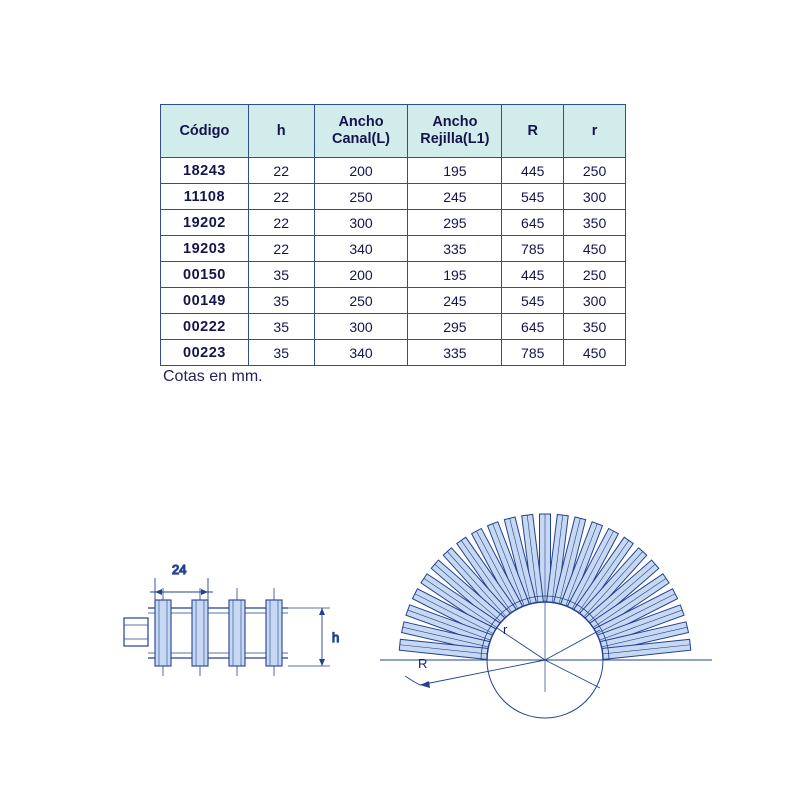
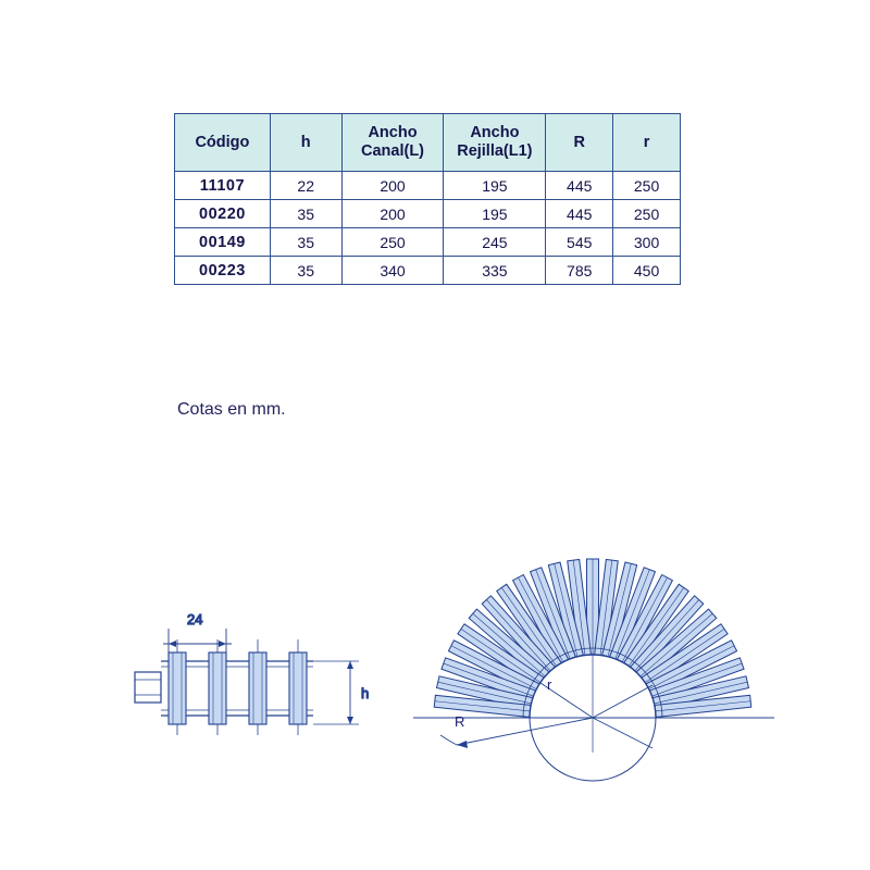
  Código	h	Ancho Canal(L)	Ancho Rejilla(L1)	R	r
- 18243	22	200	195	445	250
+ 11107	22	200	195	445	250
- 11108	22	250	245	545	300
- 19202	22	300	295	645	350
- 19203	22	340	335	785	450
- 00150	35	200	195	445	250
+ 00220	35	200	195	445	250
  00149	35	250	245	545	300
- 00222	35	300	295	645	350
  00223	35	340	335	785	450
  Cotas en mm.
  24
  h
  r
  R
